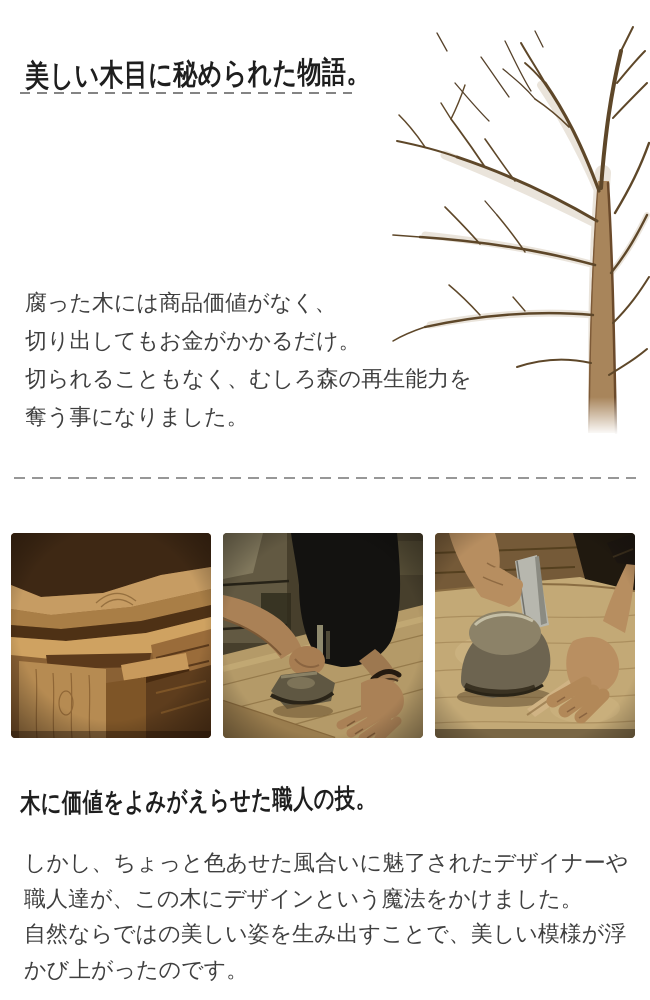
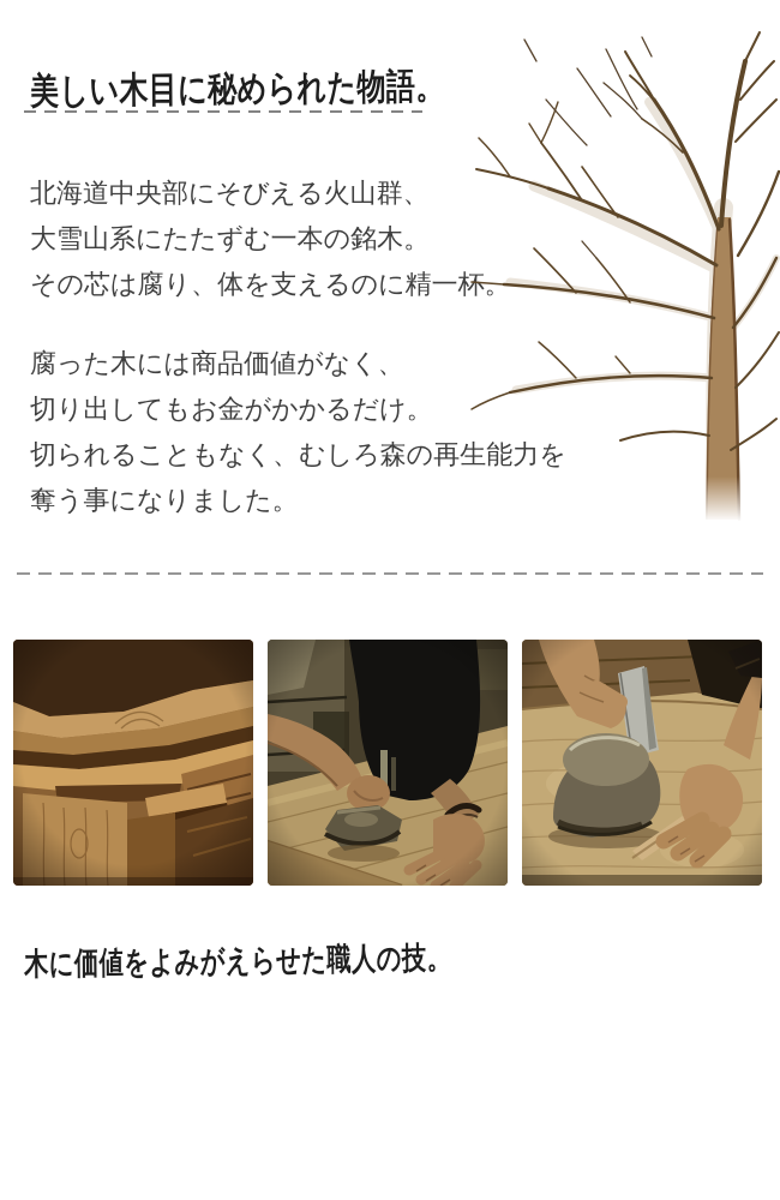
  美しい木目に秘められた物語。
+ 北海道中央部にそびえる火山群、
+ 大雪山系にたたずむ一本の銘木。
+ その芯は腐り、体を支えるのに精一杯。
  腐った木には商品価値がなく、
  切り出してもお金がかかるだけ。
  切られることもなく、むしろ森の再生能力を
  奪う事になりました。
  木に価値をよみがえらせた職人の技。
- しかし、ちょっと色あせた風合いに魅了されたデザイナーや
- 職人達が、この木にデザインという魔法をかけました。
- 自然ならではの美しい姿を生み出すことで、美しい模様が浮
- かび上がったのです。
